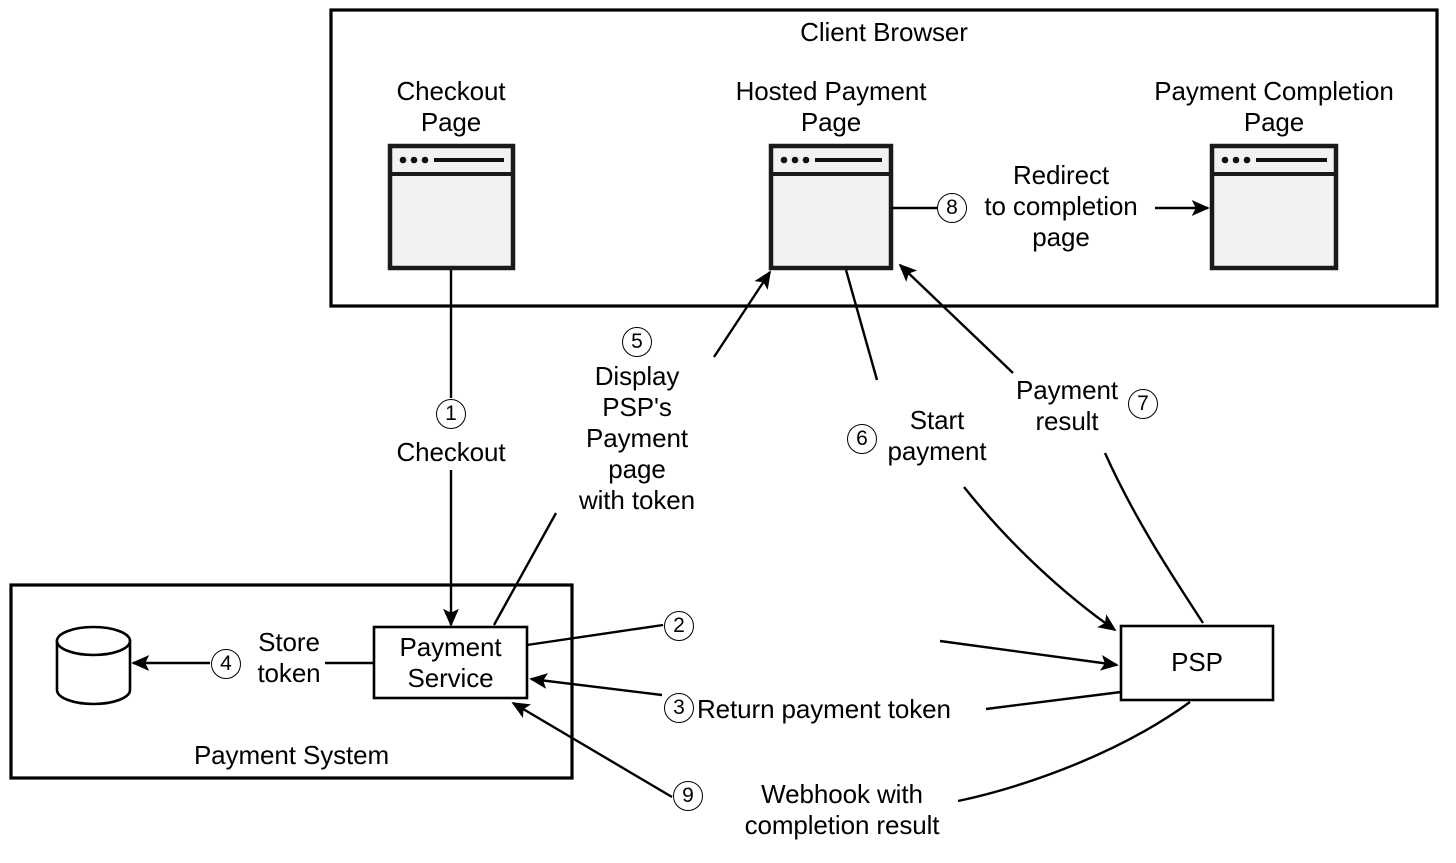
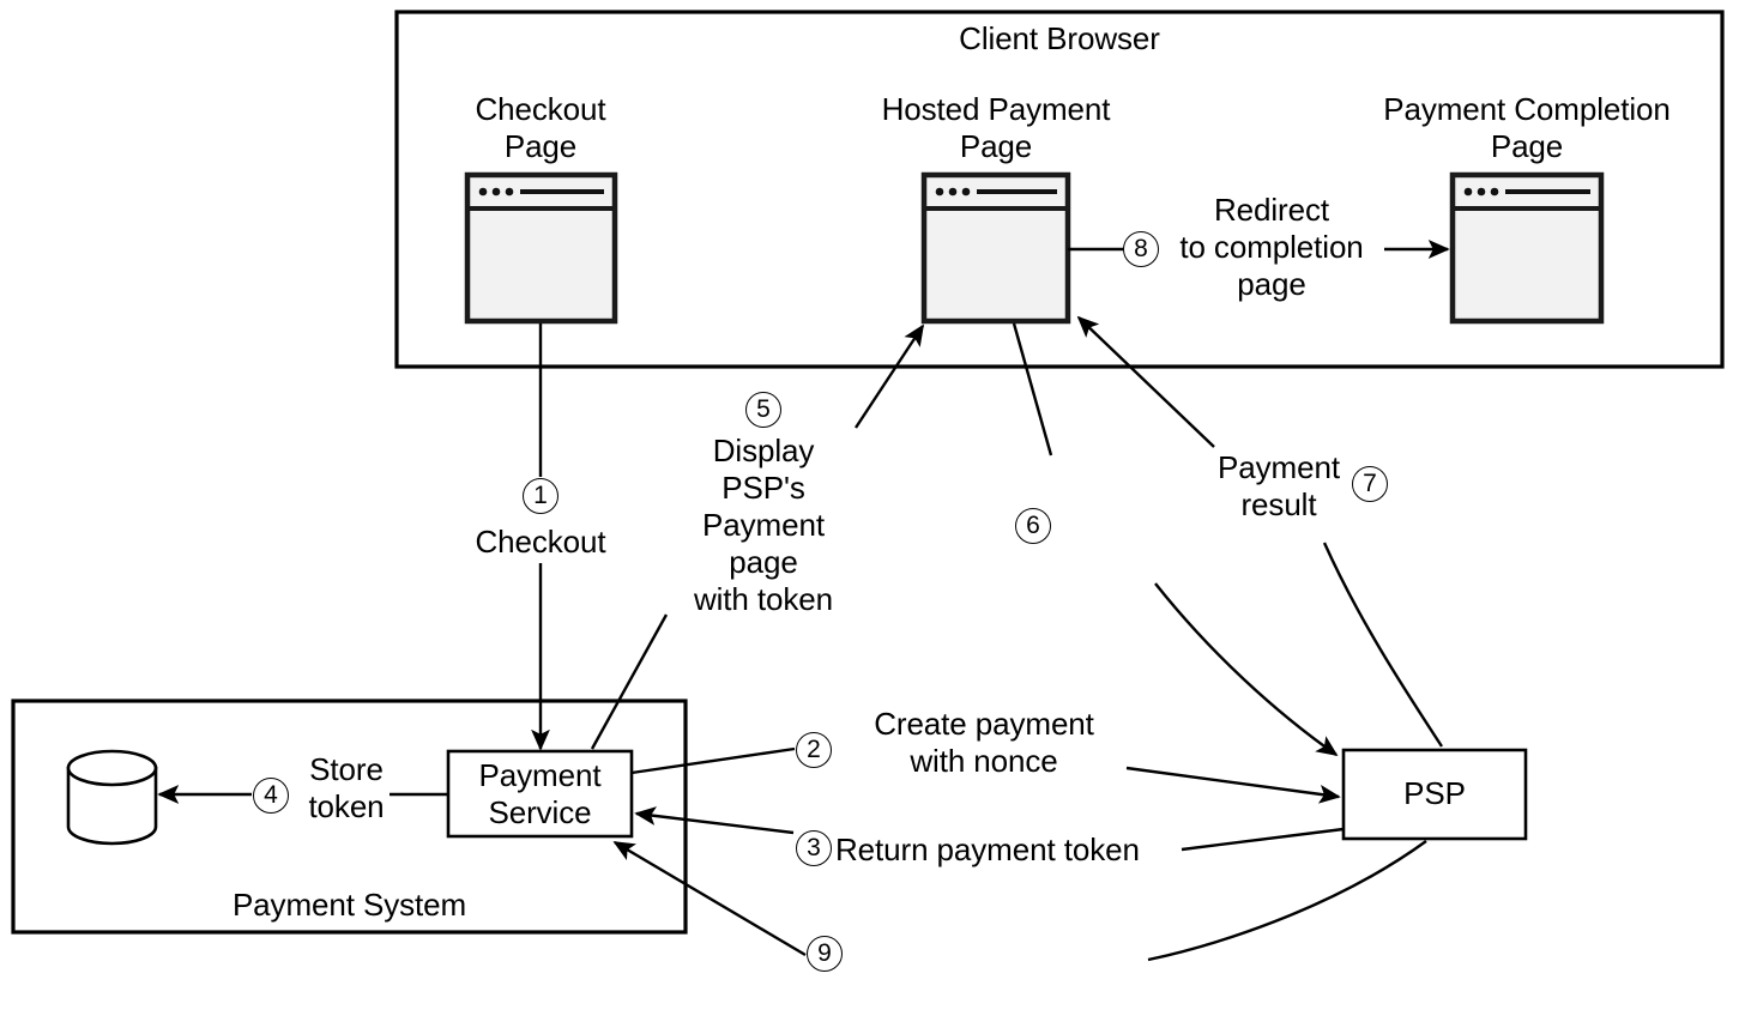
  Client Browser
  Payment System
  Checkout
  Page
  Hosted Payment
  Page
  Payment Completion
  Page
  Payment
  Service
  PSP
  1
  Checkout
  2
+ Create payment
+ with nonce
  3
  Return payment token
  4
  Store
  token
  5
  Display
  PSP's
  Payment
  page
  with token
  6
- Start
- payment
  7
  Payment
  result
  8
  Redirect
  to completion
  page
  9
- Webhook with
- completion result
